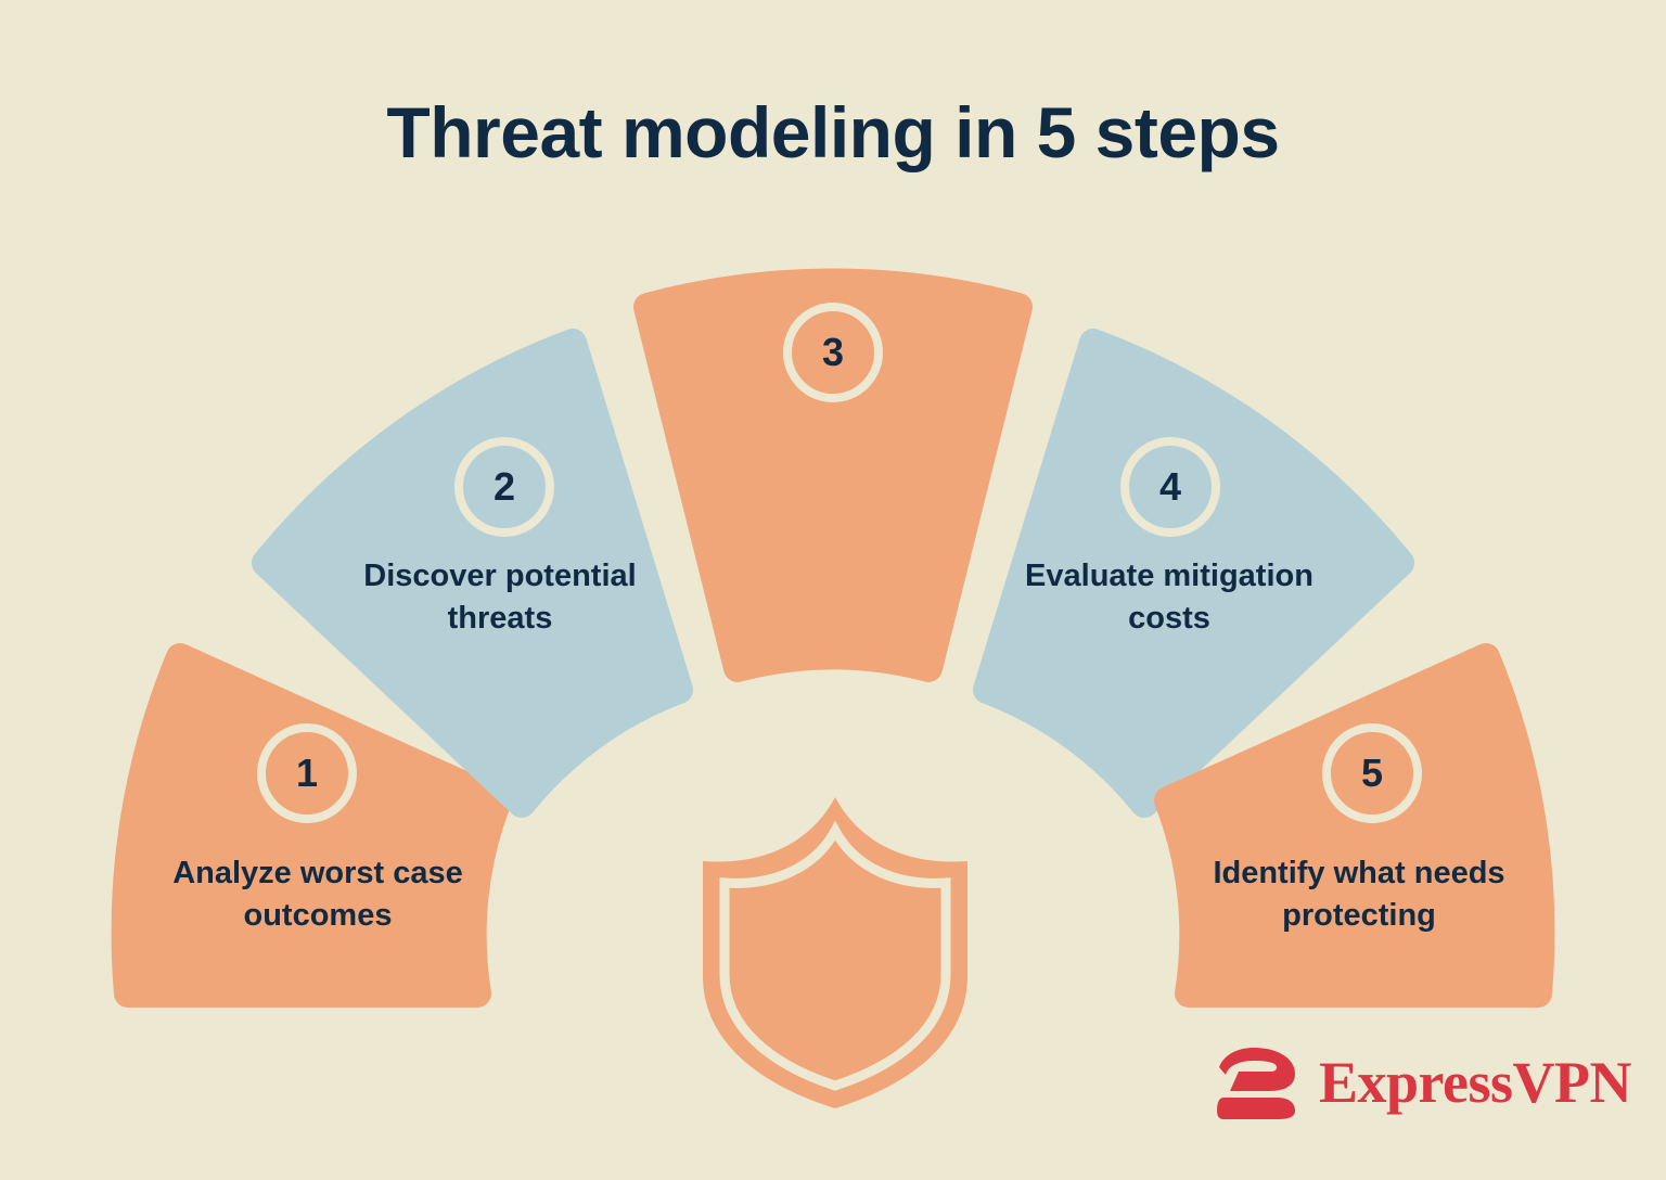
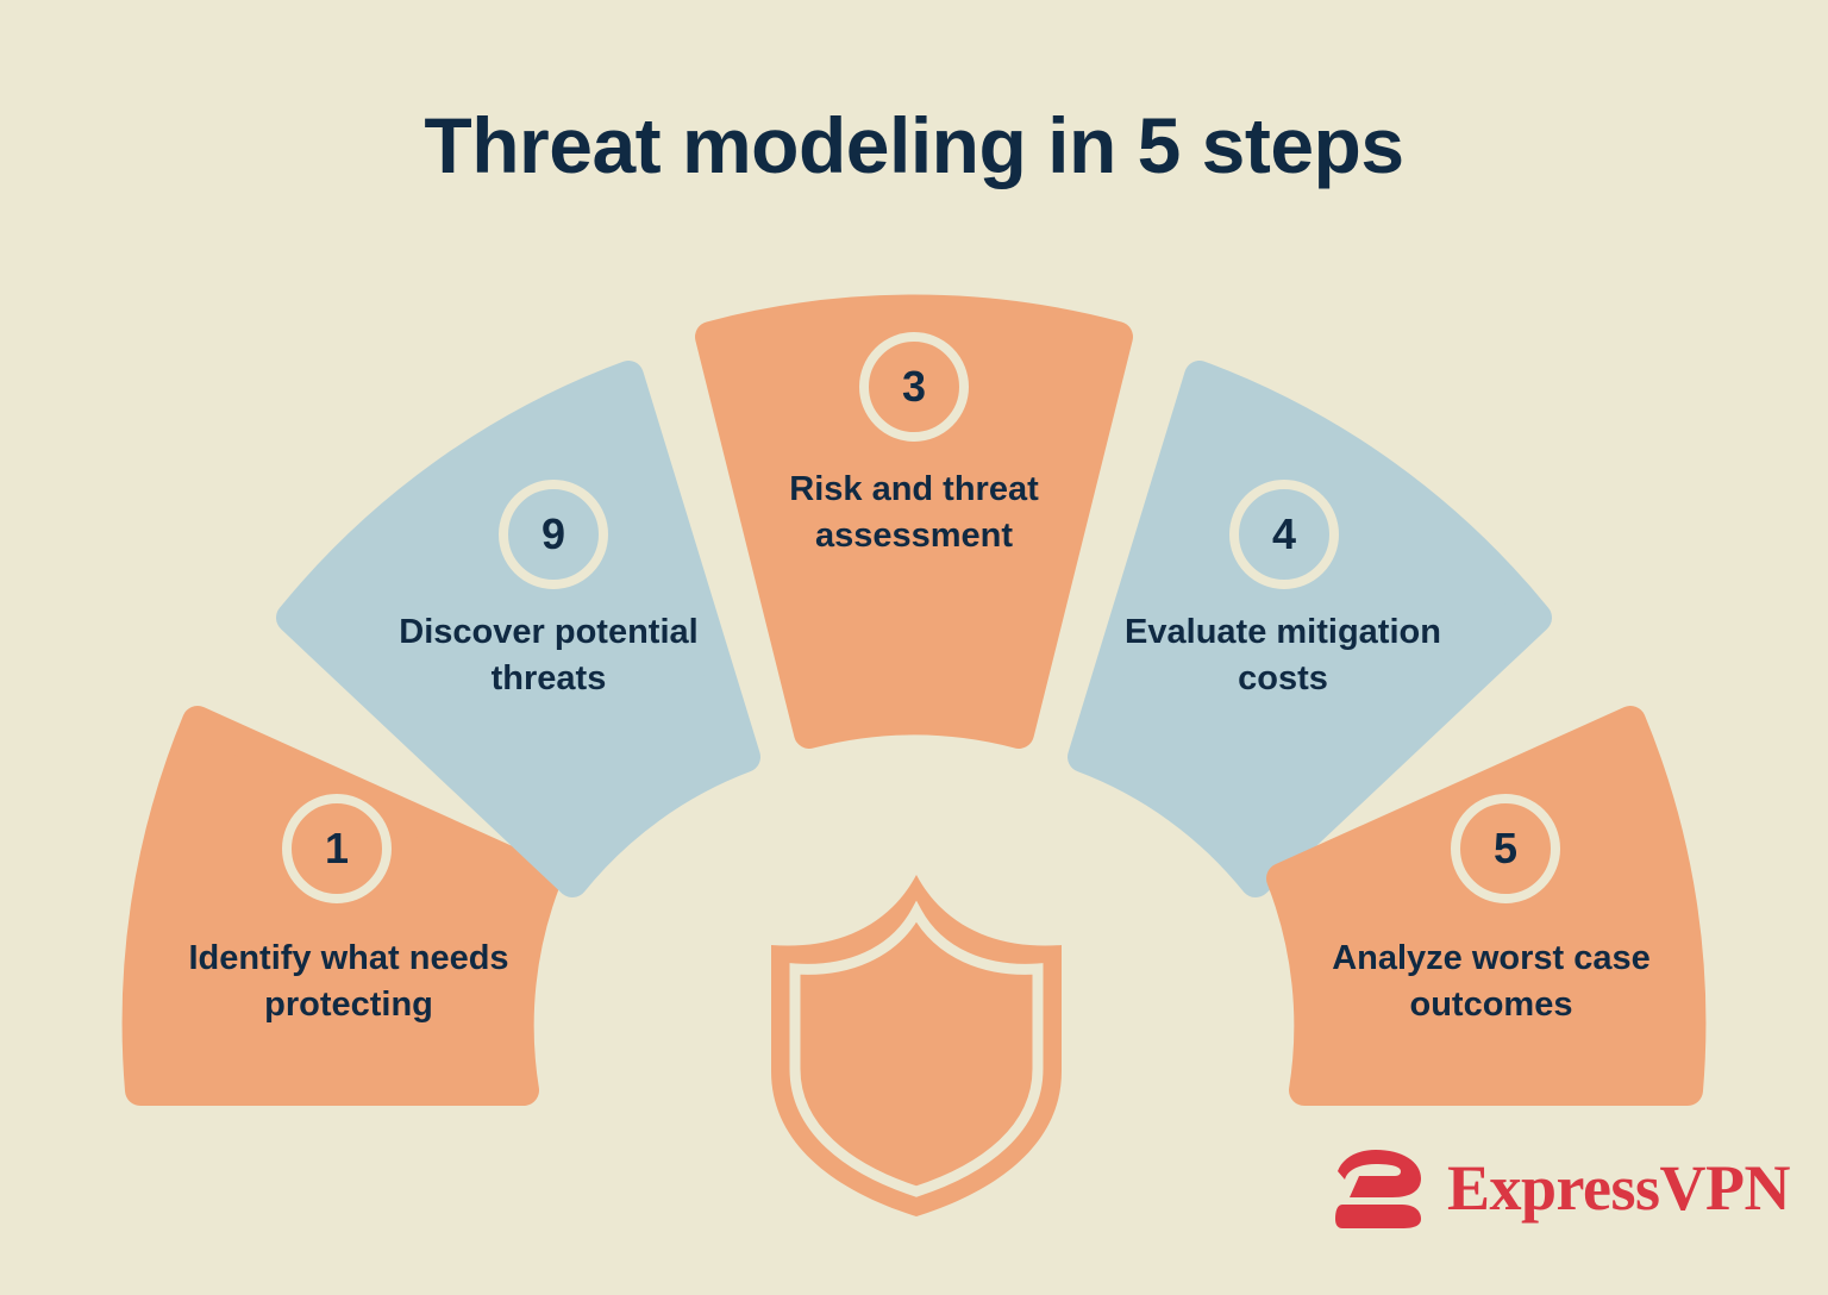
  Threat modeling in 5 steps
  1
- 2
+ 9
  3
  4
  5
- Analyze worst case outcomes
+ Identify what needs protecting
  Discover potential threats
+ Risk and threat assessment
  Evaluate mitigation costs
- Identify what needs protecting
+ Analyze worst case outcomes
  ExpressVPN
